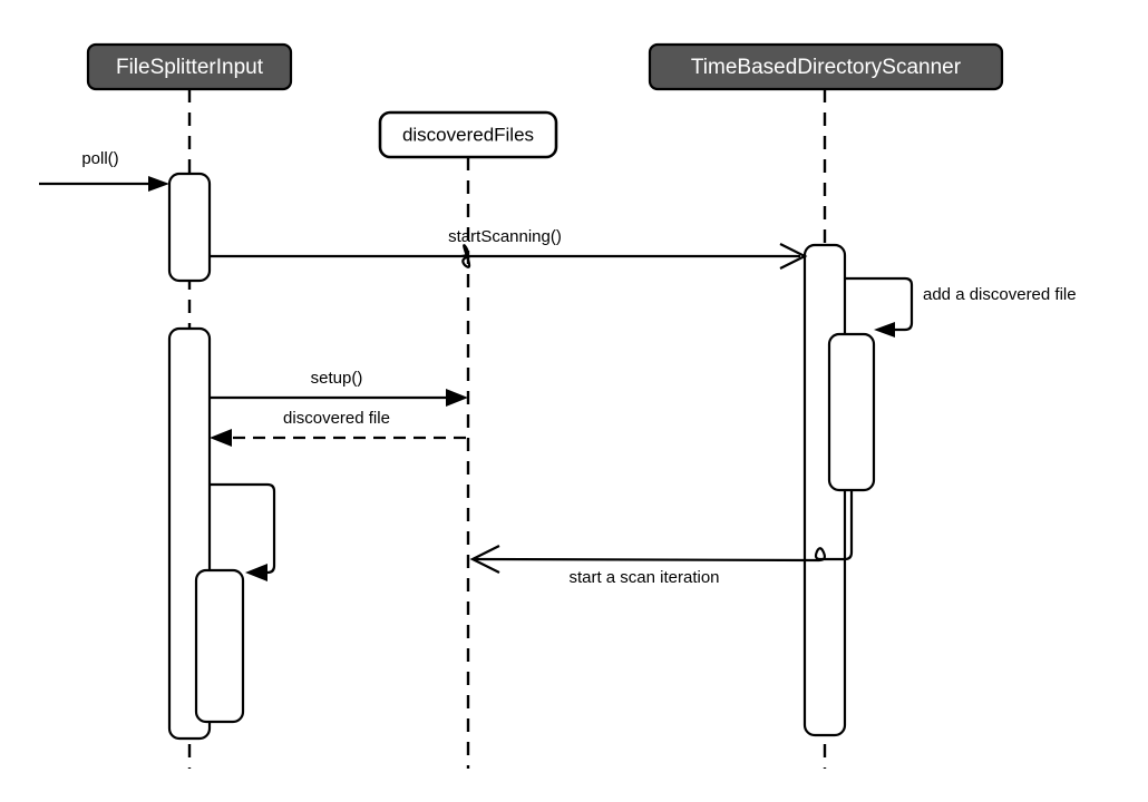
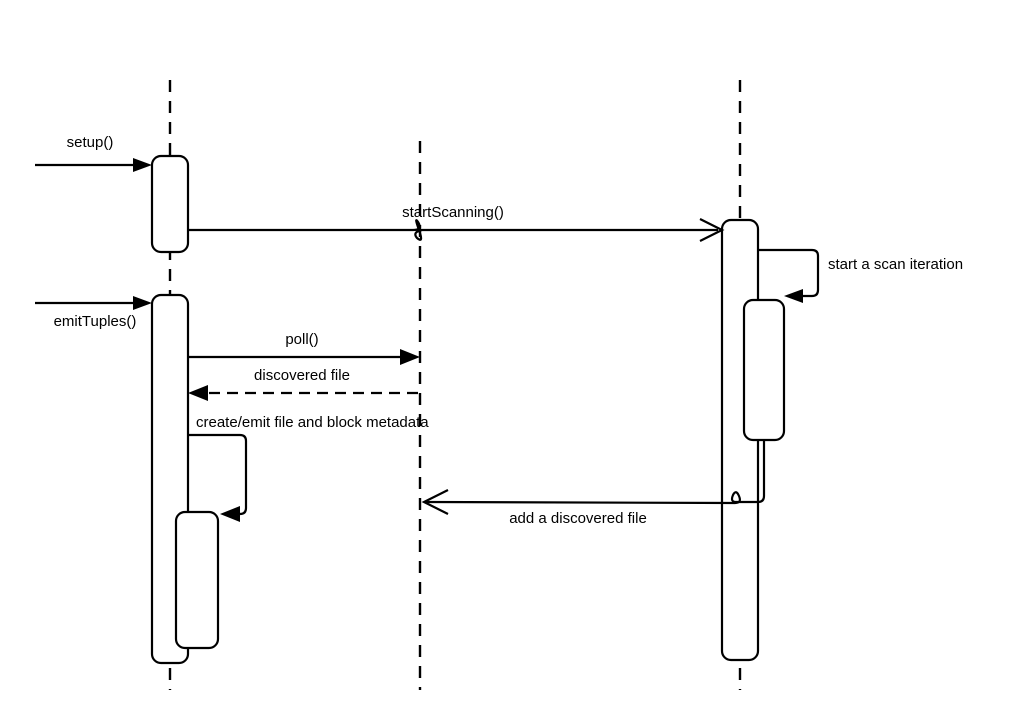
- poll()
+ setup()
  startScanning()
- add a discovered file
+ start a scan iteration
+ emitTuples()
- setup()
+ poll()
  discovered file
+ create/emit file and block metadata
- start a scan iteration
+ add a discovered file
- FileSplitterInput
- discoveredFiles
- TimeBasedDirectoryScanner
